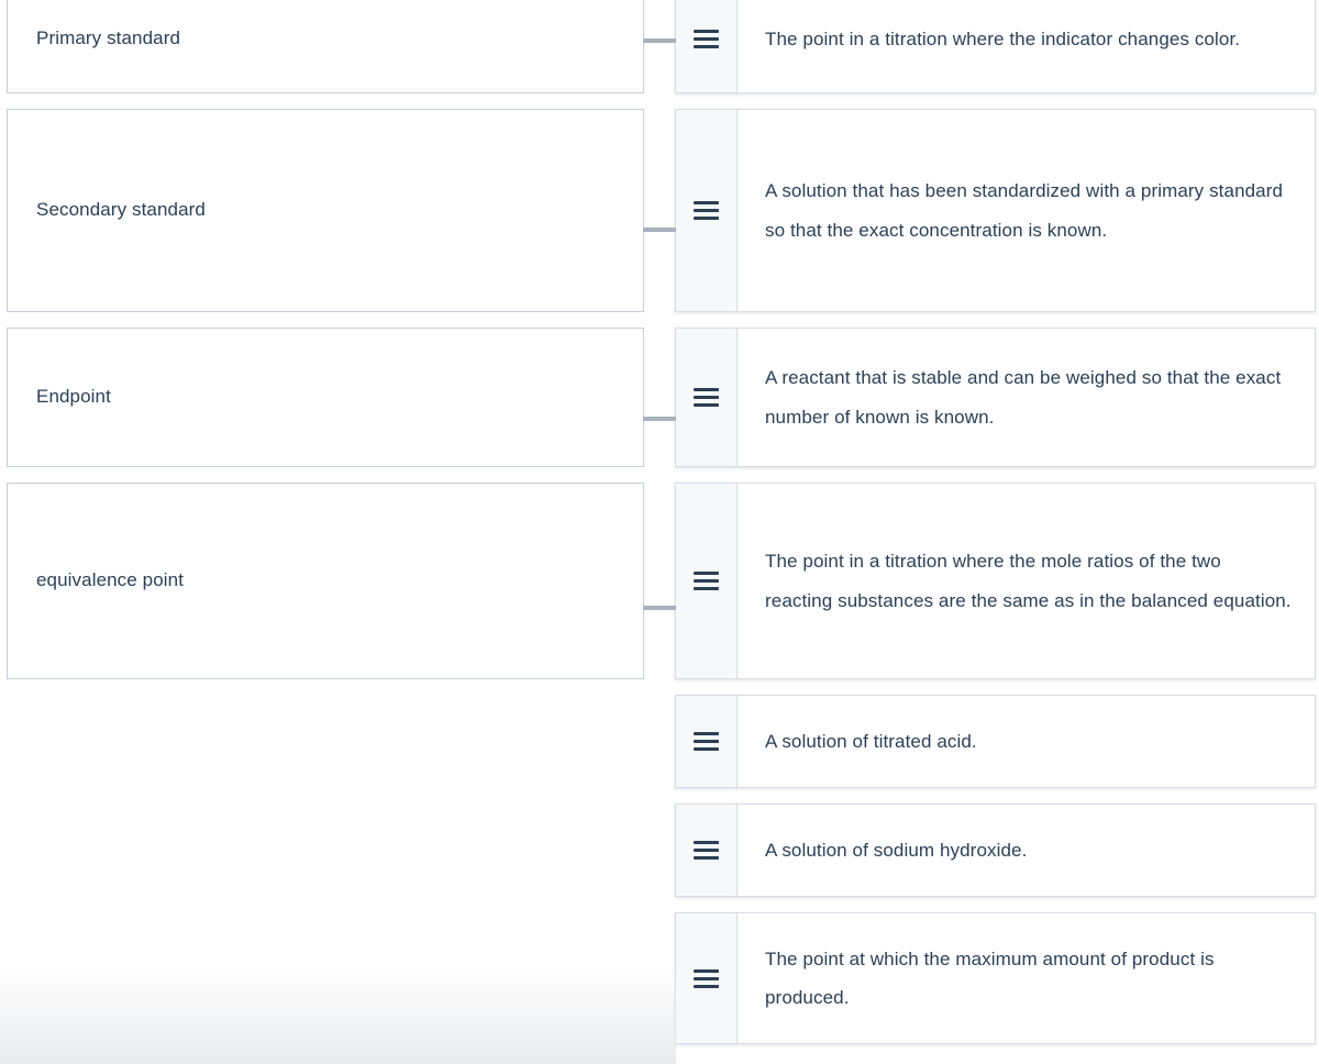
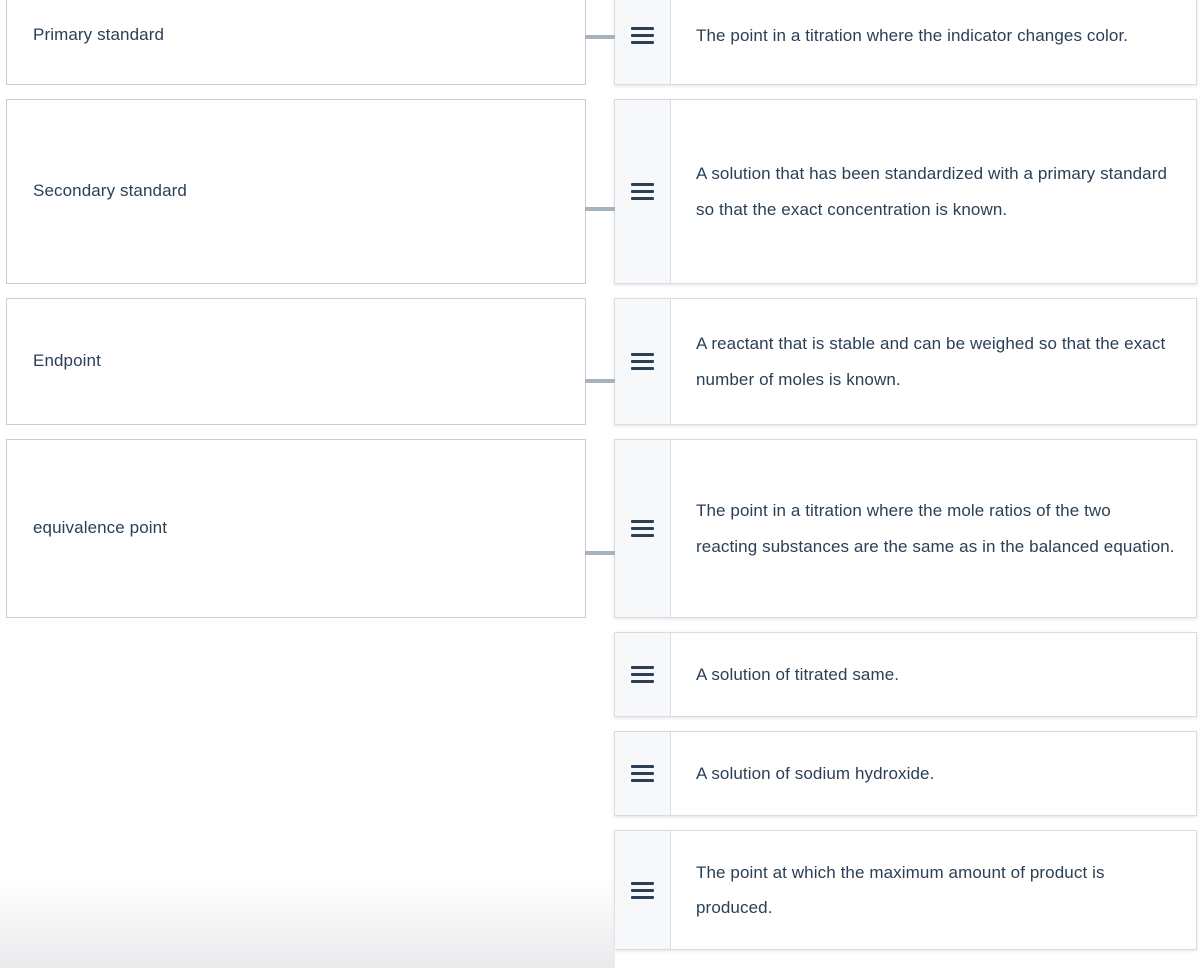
  Primary standard
  Secondary standard
  Endpoint
  equivalence point
  The point in a titration where the indicator changes color.
  A solution that has been standardized with a primary standard so that the exact concentration is known.
- A reactant that is stable and can be weighed so that the exact number of known is known.
+ A reactant that is stable and can be weighed so that the exact number of moles is known.
  The point in a titration where the mole ratios of the two reacting substances are the same as in the balanced equation.
- A solution of titrated acid.
+ A solution of titrated same.
  A solution of sodium hydroxide.
  The point at which the maximum amount of product is produced.
